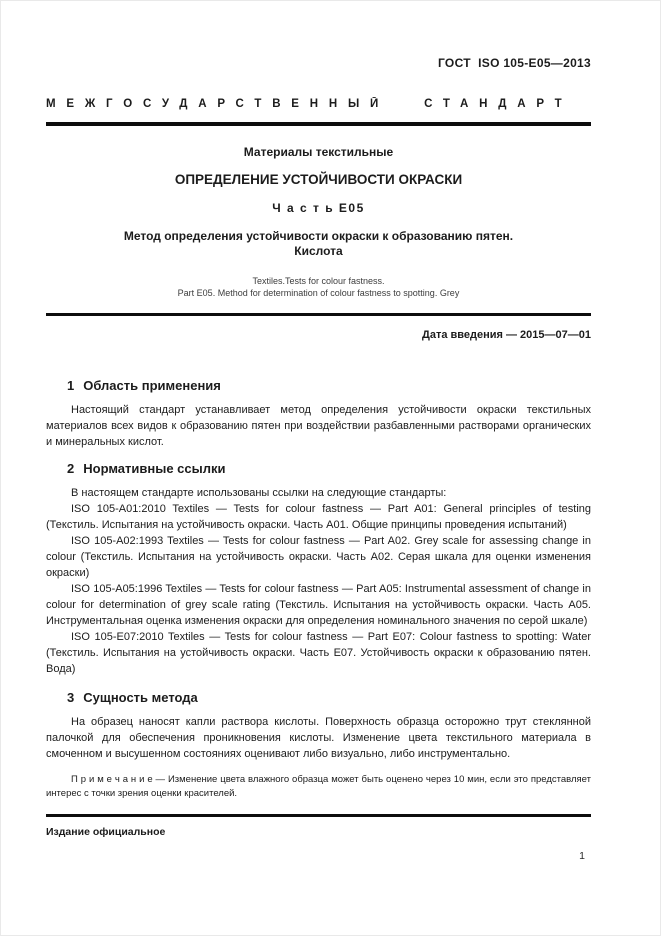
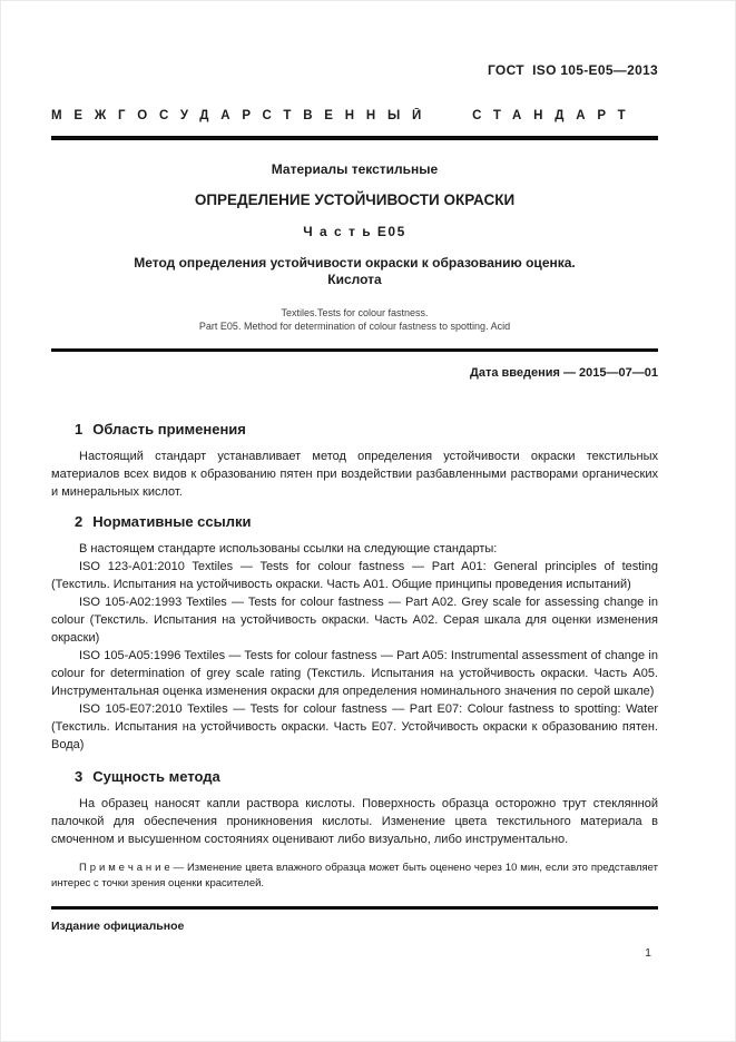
  ГОСТ ISO 105-E05—2013
  МЕЖГОСУДАРСТВЕННЫЙ СТАНДАРТ
  Материалы текстильные
  ОПРЕДЕЛЕНИЕ УСТОЙЧИВОСТИ ОКРАСКИ
  Ч а с т ь Е05
- Метод определения устойчивости окраски к образованию пятен.
+ Метод определения устойчивости окраски к образованию оценка.
  Кислота
  Textiles.Tests for colour fastness.
- Part E05. Method for determination of colour fastness to spotting. Grey
+ Part E05. Method for determination of colour fastness to spotting. Acid
  Дата введения — 2015—07—01
  1 Область применения
  Настоящий стандарт устанавливает метод определения устойчивости окраски текстильных материалов всех видов к образованию пятен при воздействии разбавленными растворами органических и минеральных кислот.
  2 Нормативные ссылки
  В настоящем стандарте использованы ссылки на следующие стандарты:
- ISO 105-A01:2010 Textiles — Tests for colour fastness — Part A01: General principles of testing (Текстиль. Испытания на устойчивость окраски. Часть А01. Общие принципы проведения испытаний)
+ ISO 123-A01:2010 Textiles — Tests for colour fastness — Part A01: General principles of testing (Текстиль. Испытания на устойчивость окраски. Часть А01. Общие принципы проведения испытаний)
  ISO 105-A02:1993 Textiles — Tests for colour fastness — Part A02. Grey scale for assessing change in colour (Текстиль. Испытания на устойчивость окраски. Часть А02. Серая шкала для оценки изменения окраски)
  ISO 105-A05:1996 Textiles — Tests for colour fastness — Part A05: Instrumental assessment of change in colour for determination of grey scale rating (Текстиль. Испытания на устойчивость окраски. Часть А05. Инструментальная оценка изменения окраски для определения номинального значения по серой шкале)
  ISO 105-E07:2010 Textiles — Tests for colour fastness — Part E07: Colour fastness to spotting: Water (Текстиль. Испытания на устойчивость окраски. Часть Е07. Устойчивость окраски к образованию пятен. Вода)
  3 Сущность метода
  На образец наносят капли раствора кислоты. Поверхность образца осторожно трут стеклянной палочкой для обеспечения проникновения кислоты. Изменение цвета текстильного материала в смоченном и высушенном состояниях оценивают либо визуально, либо инструментально.
  П р и м е ч а н и е — Изменение цвета влажного образца может быть оценено через 10 мин, если это представляет интерес с точки зрения оценки красителей.
  Издание официальное
  1
